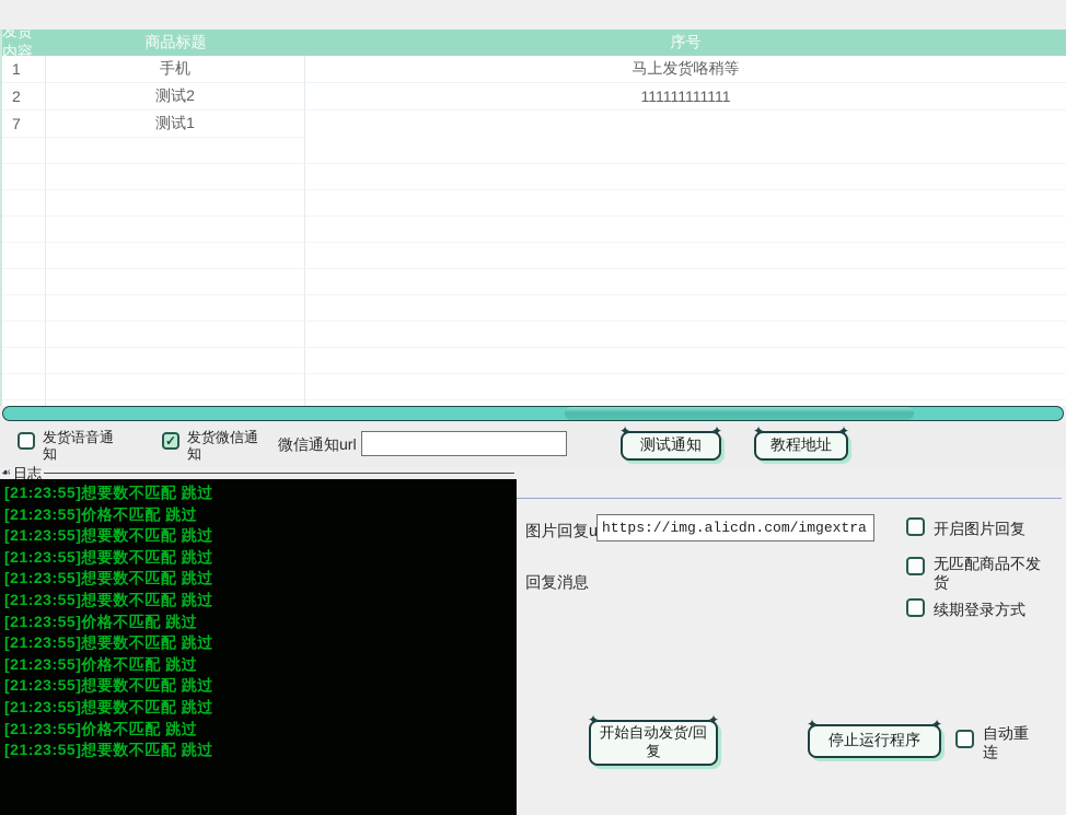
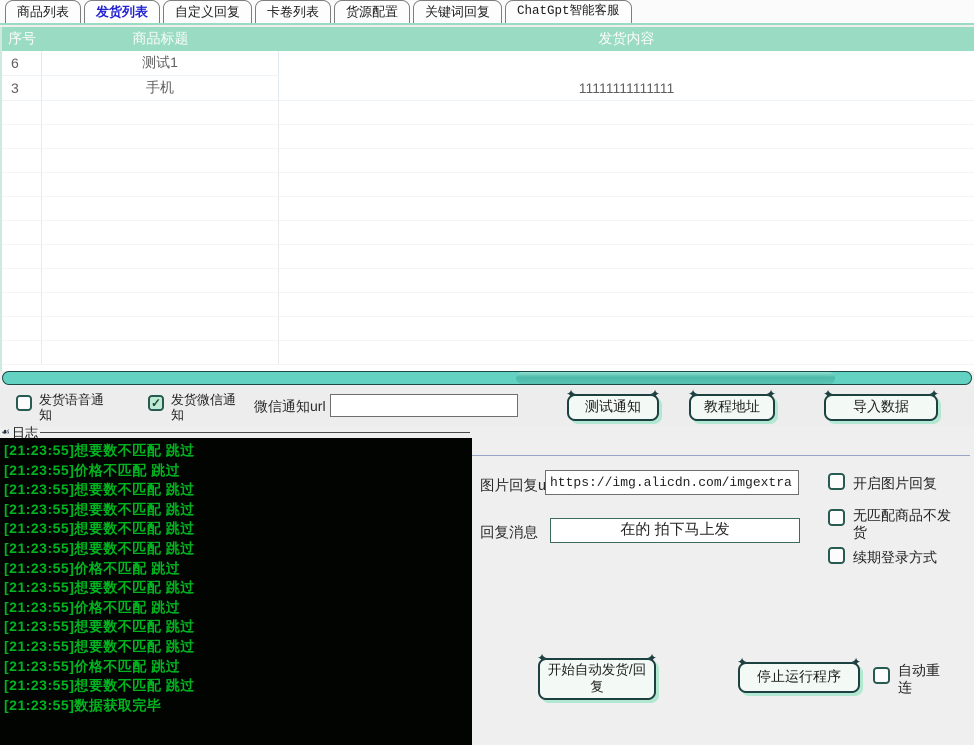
+ 商品列表
+ 发货列表
+ 自定义回复
+ 卡卷列表
+ 货源配置
+ 关键词回复
+ ChatGpt智能客服
- 发货内容
+ 序号
  商品标题
- 序号
+ 发货内容
- 1
+ 6
- 手机
+ 测试1
- 马上发货咯稍等
- 2
- 测试2
- 111111111111
- 7
+ 3
- 测试1
+ 手机
+ 11111111111111
  ✓
  发货语音通知
  ✓
  发货微信通知
  微信通知url
  测试通知
  教程地址
+ 导入数据
  ☙
  日志
  [21:23:55]想要数不匹配 跳过
  [21:23:55]价格不匹配 跳过
  [21:23:55]想要数不匹配 跳过
  [21:23:55]想要数不匹配 跳过
  [21:23:55]想要数不匹配 跳过
  [21:23:55]想要数不匹配 跳过
  [21:23:55]价格不匹配 跳过
  [21:23:55]想要数不匹配 跳过
  [21:23:55]价格不匹配 跳过
  [21:23:55]想要数不匹配 跳过
  [21:23:55]想要数不匹配 跳过
  [21:23:55]价格不匹配 跳过
  [21:23:55]想要数不匹配 跳过
+ [21:23:55]数据获取完毕
  图片回复u
  https://img.alicdn.com/imgextra
  ✓
  开启图片回复
  回复消息
+ 在的 拍下马上发
  ✓
  无匹配商品不发货
  ✓
  续期登录方式
  开始自动发货/回复
  停止运行程序
  ✓
  自动重连
